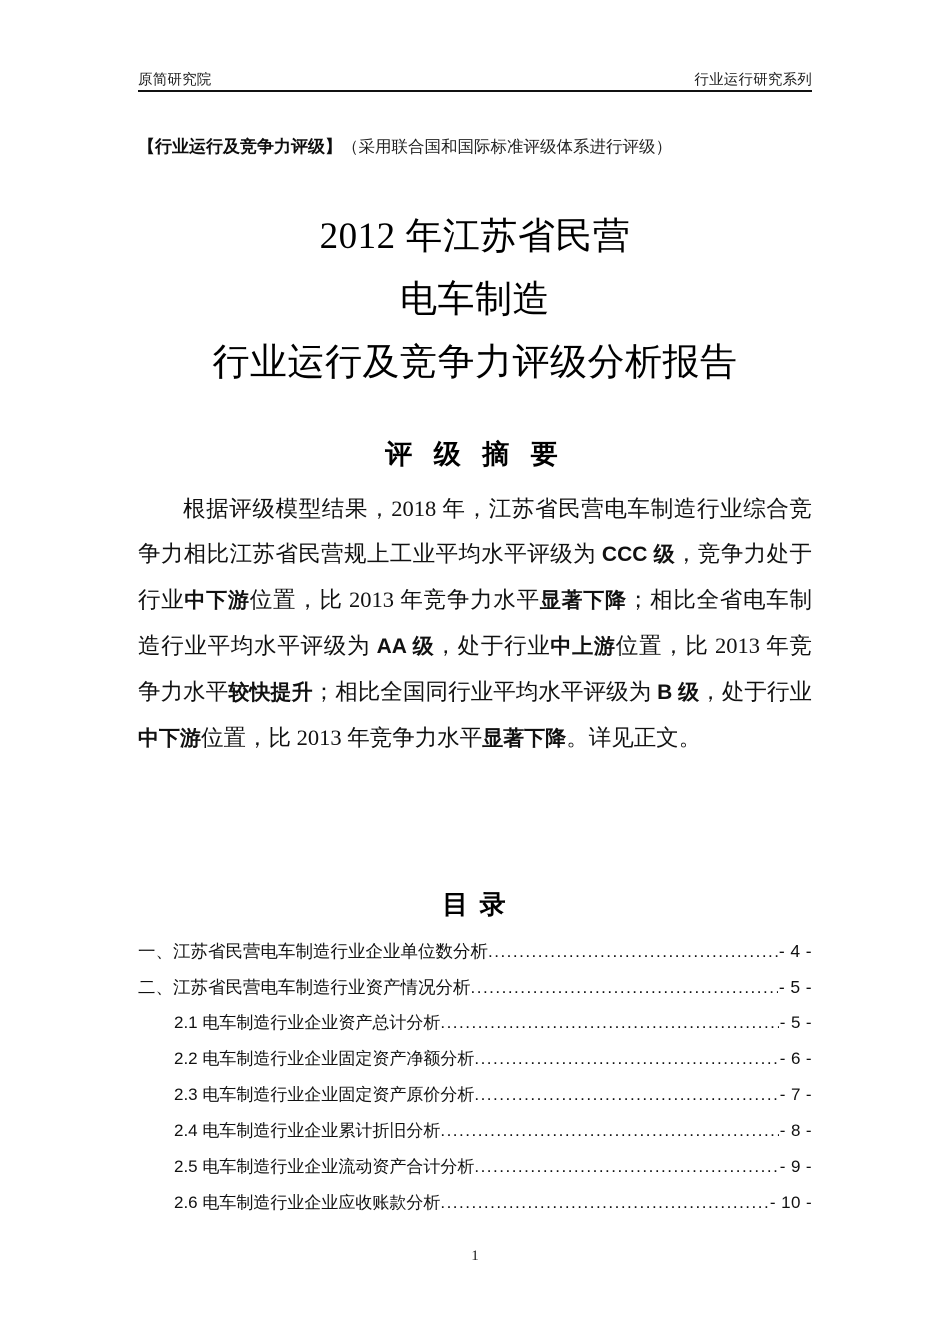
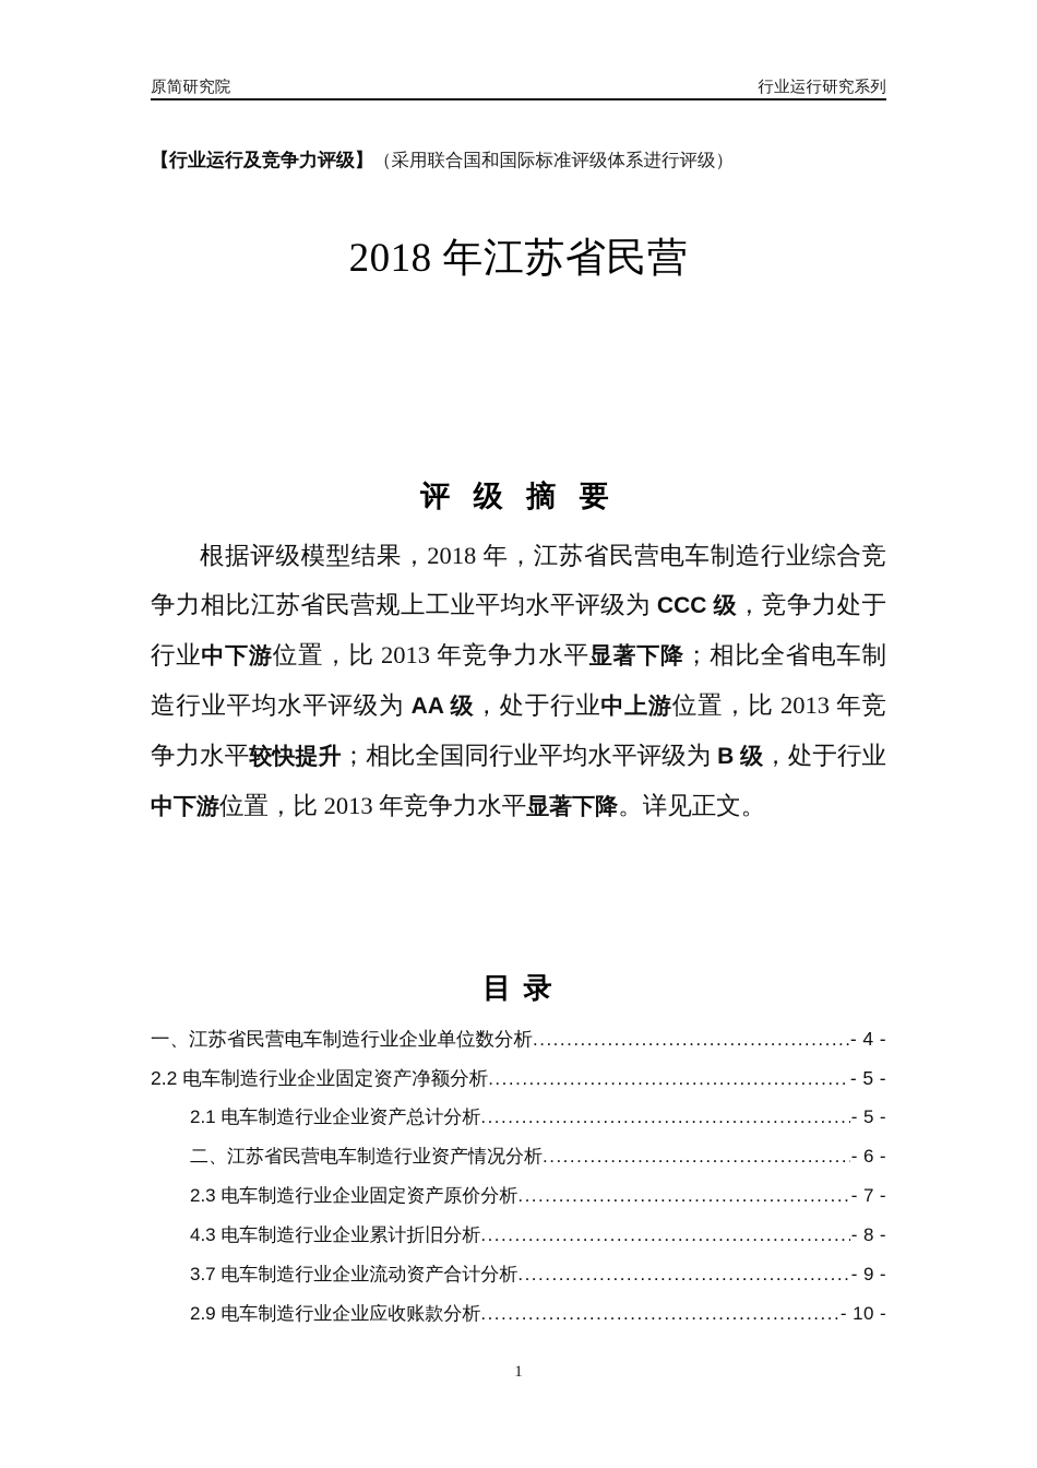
  原简研究院
  行业运行研究系列
  【行业运行及竞争力评级】（采用联合国和国际标准评级体系进行评级）
- 2012 年江苏省民营
+ 2018 年江苏省民营
- 电车制造
- 行业运行及竞争力评级分析报告
  评 级 摘 要
  根据评级模型结果，2018 年，江苏省民营电车制造行业综合竞争力相比江苏省民营规上工业平均水平评级为 CCC 级，竞争力处于行业中下游位置，比 2013 年竞争力水平显著下降；相比全省电车制造行业平均水平评级为 AA 级，处于行业中上游位置，比 2013 年竞争力水平较快提升；相比全国同行业平均水平评级为 B 级，处于行业中下游位置，比 2013 年竞争力水平显著下降。详见正文。
  目 录
  一、江苏省民营电车制造行业企业单位数分析
  - 4 -
- 二、江苏省民营电车制造行业资产情况分析
+ 2.2 电车制造行业企业固定资产净额分析
  - 5 -
  2.1 电车制造行业企业资产总计分析
  - 5 -
- 2.2 电车制造行业企业固定资产净额分析
+ 二、江苏省民营电车制造行业资产情况分析
  - 6 -
  2.3 电车制造行业企业固定资产原价分析
  - 7 -
- 2.4 电车制造行业企业累计折旧分析
+ 4.3 电车制造行业企业累计折旧分析
  - 8 -
- 2.5 电车制造行业企业流动资产合计分析
+ 3.7 电车制造行业企业流动资产合计分析
  - 9 -
- 2.6 电车制造行业企业应收账款分析
+ 2.9 电车制造行业企业应收账款分析
  - 10 -
  1
